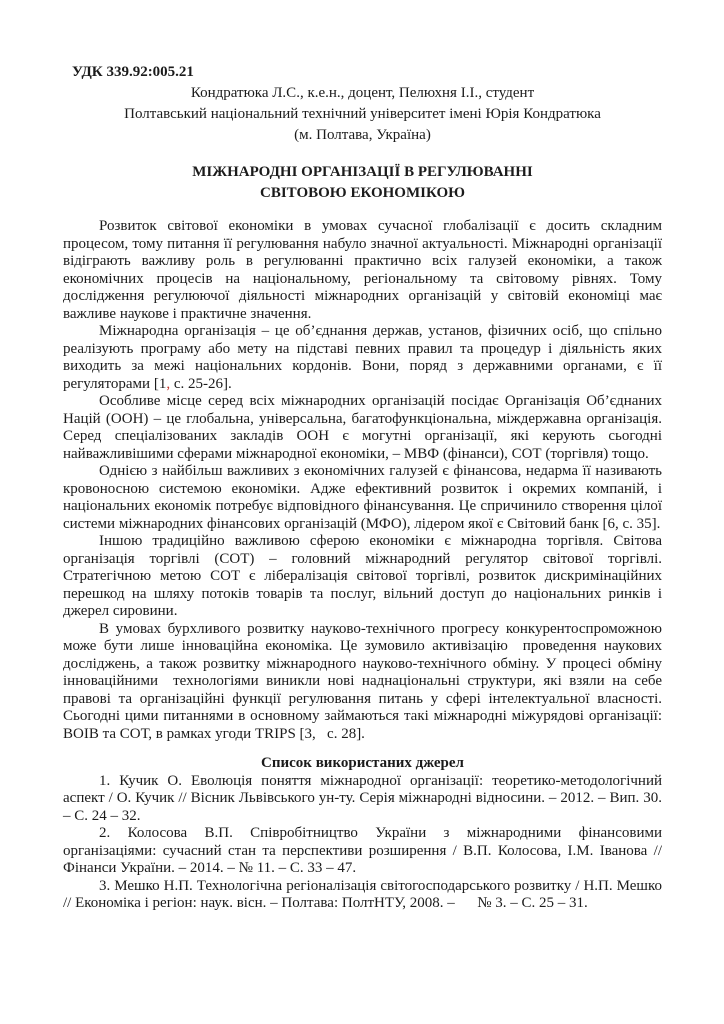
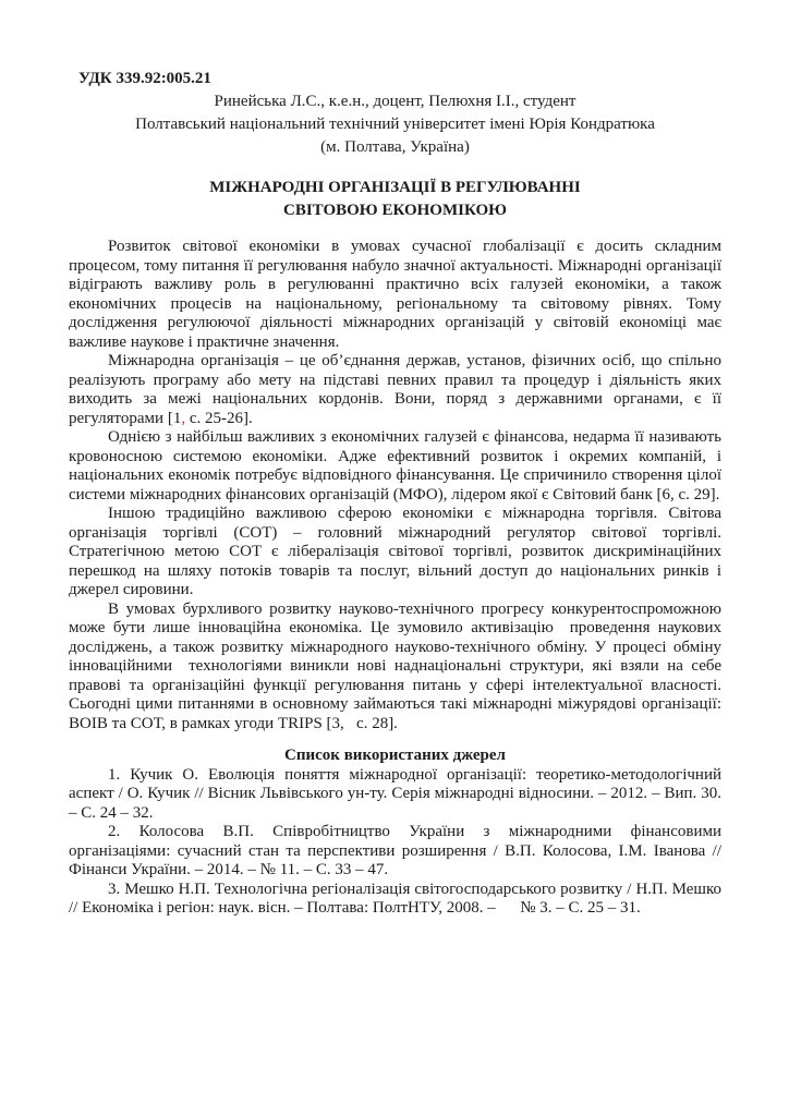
  УДК 339.92:005.21
- Кондратюка Л.С., к.е.н., доцент, Пелюхня І.І., студент
+ Ринейська Л.С., к.е.н., доцент, Пелюхня І.І., студент
  Полтавський національний технічний університет імені Юрія Кондратюка
  (м. Полтава, Україна)
  МІЖНАРОДНІ ОРГАНІЗАЦІЇ В РЕГУЛЮВАННІ
  СВІТОВОЮ ЕКОНОМІКОЮ
  Розвиток світової економіки в умовах сучасної глобалізації є досить складним процесом, тому питання її регулювання набуло значної актуальності. Міжнародні організації відіграють важливу роль в регулюванні практично всіх галузей економіки, а також економічних процесів на національному, регіональному та світовому рівнях. Тому дослідження регулюючої діяльності міжнародних організацій у світовій економіці має важливе наукове і практичне значення.
  Міжнародна організація – це об’єднання держав, установ, фізичних осіб, що спільно реалізують програму або мету на підставі певних правил та процедур і діяльність яких виходить за межі національних кордонів. Вони, поряд з державними органами, є її регуляторами [1, с. 25-26].
- Особливе місце серед всіх міжнародних організацій посідає Організація Об’єднаних Націй (ООН) – це глобальна, універсальна, багатофункціональна, міждержавна організація. Серед спеціалізованих закладів ООН є могутні організації, які керують сьогодні найважливішими сферами міжнародної економіки, – МВФ (фінанси), СОТ (торгівля) тощо.
- Однією з найбільш важливих з економічних галузей є фінансова, недарма її називають кровоносною системою економіки. Адже ефективний розвиток і окремих компаній, і національних економік потребує відповідного фінансування. Це спричинило створення цілої системи міжнародних фінансових організацій (МФО), лідером якої є Світовий банк [6, с. 35].
+ Однією з найбільш важливих з економічних галузей є фінансова, недарма її називають кровоносною системою економіки. Адже ефективний розвиток і окремих компаній, і національних економік потребує відповідного фінансування. Це спричинило створення цілої системи міжнародних фінансових організацій (МФО), лідером якої є Світовий банк [6, с. 29].
  Іншою традиційно важливою сферою економіки є міжнародна торгівля. Світова організація торгівлі (СОТ) – головний міжнародний регулятор світової торгівлі. Стратегічною метою СОТ є лібералізація світової торгівлі, розвиток дискримінаційних перешкод на шляху потоків товарів та послуг, вільний доступ до національних ринків і джерел сировини.
  В умовах бурхливого розвитку науково-технічного прогресу конкурентоспроможною може бути лише інноваційна економіка. Це зумовило активізацію проведення наукових досліджень, а також розвитку міжнародного науково-технічного обміну. У процесі обміну інноваційними технологіями виникли нові наднаціональні структури, які взяли на себе правові та організаційні функції регулювання питань у сфері інтелектуальної власності. Сьогодні цими питаннями в основному займаються такі міжнародні міжурядові організації: ВОІВ та СОТ, в рамках угоди TRIPS [3, с. 28].
  Список використаних джерел
  1. Кучик О. Еволюція поняття міжнародної організації: теоретико-методологічний аспект / О. Кучик // Вісник Львівського ун-ту. Серія міжнародні відносини. – 2012. – Вип. 30. – С. 24 – 32.
  2. Колосова В.П. Співробітництво України з міжнародними фінансовими організаціями: сучасний стан та перспективи розширення / В.П. Колосова, І.М. Іванова // Фінанси України. – 2014. – № 11. – С. 33 – 47.
  3. Мешко Н.П. Технологічна регіоналізація світогосподарського розвитку / Н.П. Мешко // Економіка і регіон: наук. вісн. – Полтава: ПолтНТУ, 2008. – № 3. – С. 25 – 31.
